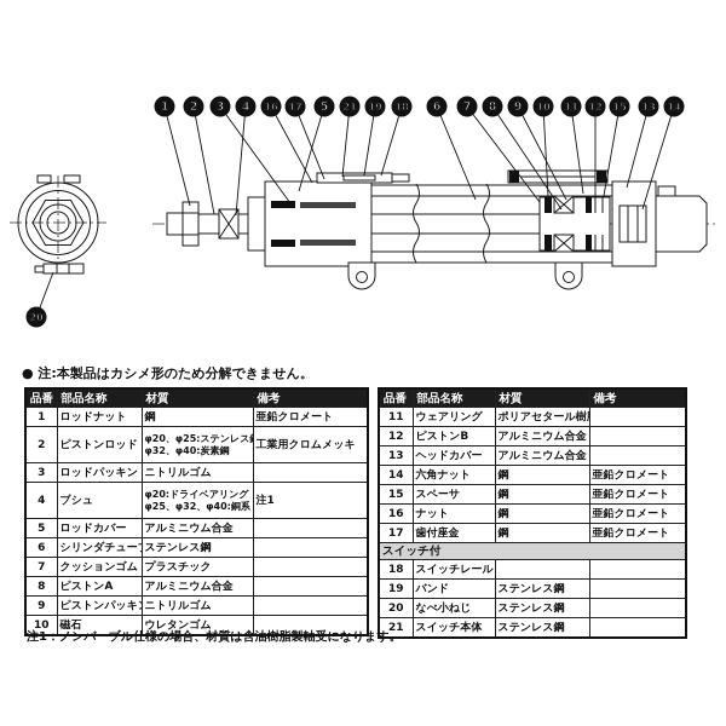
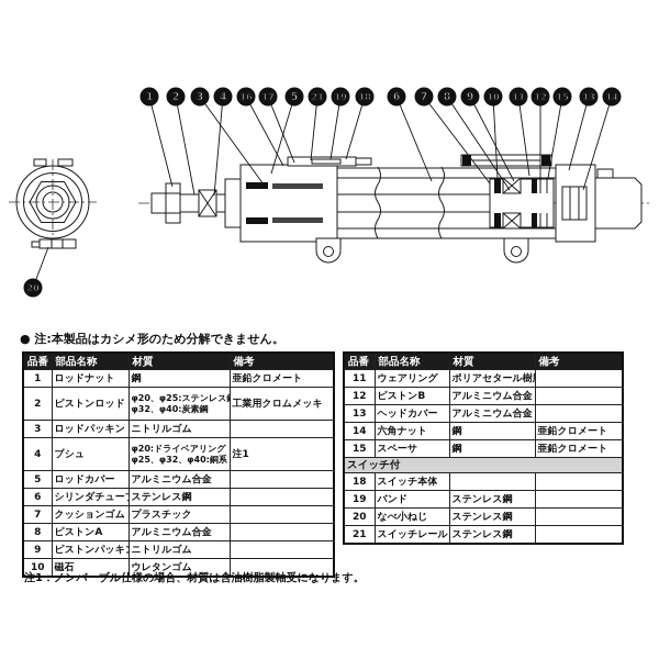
  1
  2
  3
  4
  16
  17
  5
  21
  19
  18
  6
  7
  8
  9
  10
  11
  12
  15
  13
  14
  20
  ● 注:本製品はカシメ形のため分解できません。
  品番	部品名称	材質	備考
  1	ロッドナット	鋼	亜鉛クロメート
  2	ピストンロッド	φ20、φ25:ステンレスφ32、φ40:炭素鋼	工業用クロムメッキ
  3	ロッドパッキン	ニトリルゴム
  4	ブシュ	φ20:ドライベアリングφ25、φ32、φ40:銅系	注1
  5	ロッドカバー	アルミニウム合金
  6	シリンダチュー	ステンレス鋼
  7	クッションゴム	プラスチック
  8	ピストンA	アルミニウム合金
  9	ピストンパッキ	ニトリルゴム
  10	磁石	ウレタンゴム
  品番	部品名称	材質	備考
  11	ウェアリング	ポリアセタール樹
  12	ピストンB	アルミニウム合金
  13	ヘッドカバー	アルミニウム合金
  14	六角ナット	鋼	亜鉛クロメート
  15	スペーサ	鋼	亜鉛クロメート
- 16	ナット	鋼	亜鉛クロメート
- 17	歯付座金	鋼	亜鉛クロメート
  スイッチ付
- 18	スイッチレール
+ 18	スイッチ本体
  19	バンド	ステンレス鋼
  20	なべ小ねじ	ステンレス鋼
- 21	スイッチ本体	ステンレス鋼
+ 21	スイッチレール	ステンレス鋼
  注1：ノンバーブル仕様の場合、材質は含油樹脂製軸受になります。
